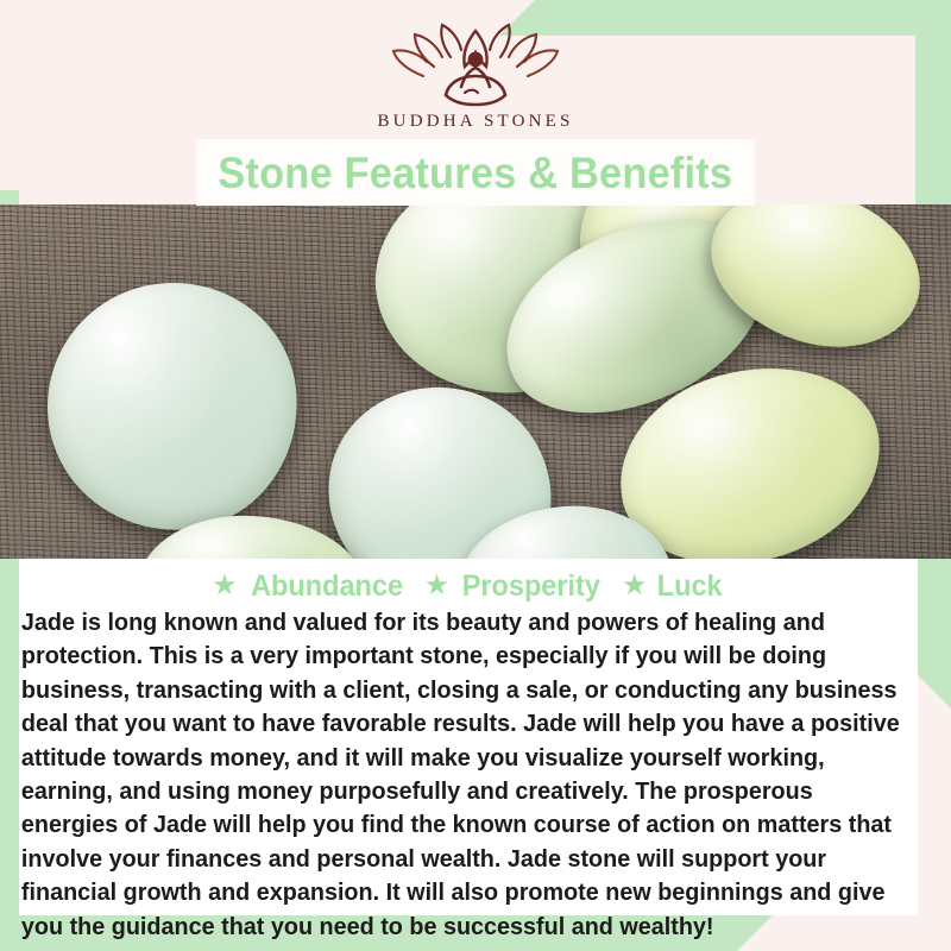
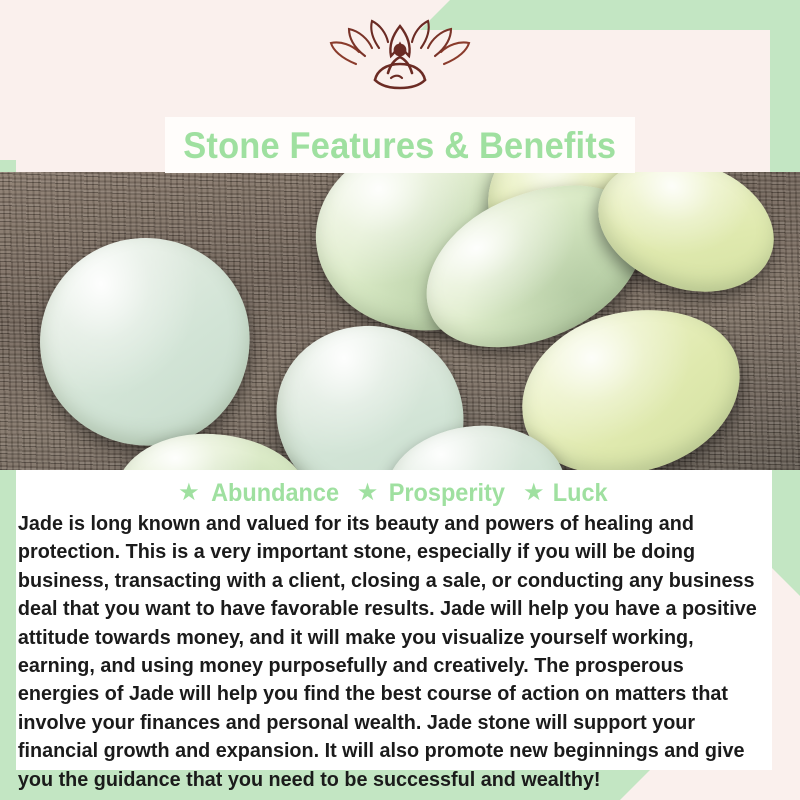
- BUDDHA STONES
  Stone Features & Benefits
  ★
  Abundance
  ★
  Prosperity
  ★
  Luck
- Jade is long known and valued for its beauty and powers of healing and protection. This is a very important stone, especially if you will be doing business, transacting with a client, closing a sale, or conducting any business deal that you want to have favorable results. Jade will help you have a positive attitude towards money, and it will make you visualize yourself working, earning, and using money purposefully and creatively. The prosperous energies of Jade will help you find the known course of action on matters that involve your finances and personal wealth. Jade stone will support your financial growth and expansion. It will also promote new beginnings and give you the guidance that you need to be successful and wealthy!
+ Jade is long known and valued for its beauty and powers of healing and protection. This is a very important stone, especially if you will be doing business, transacting with a client, closing a sale, or conducting any business deal that you want to have favorable results. Jade will help you have a positive attitude towards money, and it will make you visualize yourself working, earning, and using money purposefully and creatively. The prosperous energies of Jade will help you find the best course of action on matters that involve your finances and personal wealth. Jade stone will support your financial growth and expansion. It will also promote new beginnings and give you the guidance that you need to be successful and wealthy!
